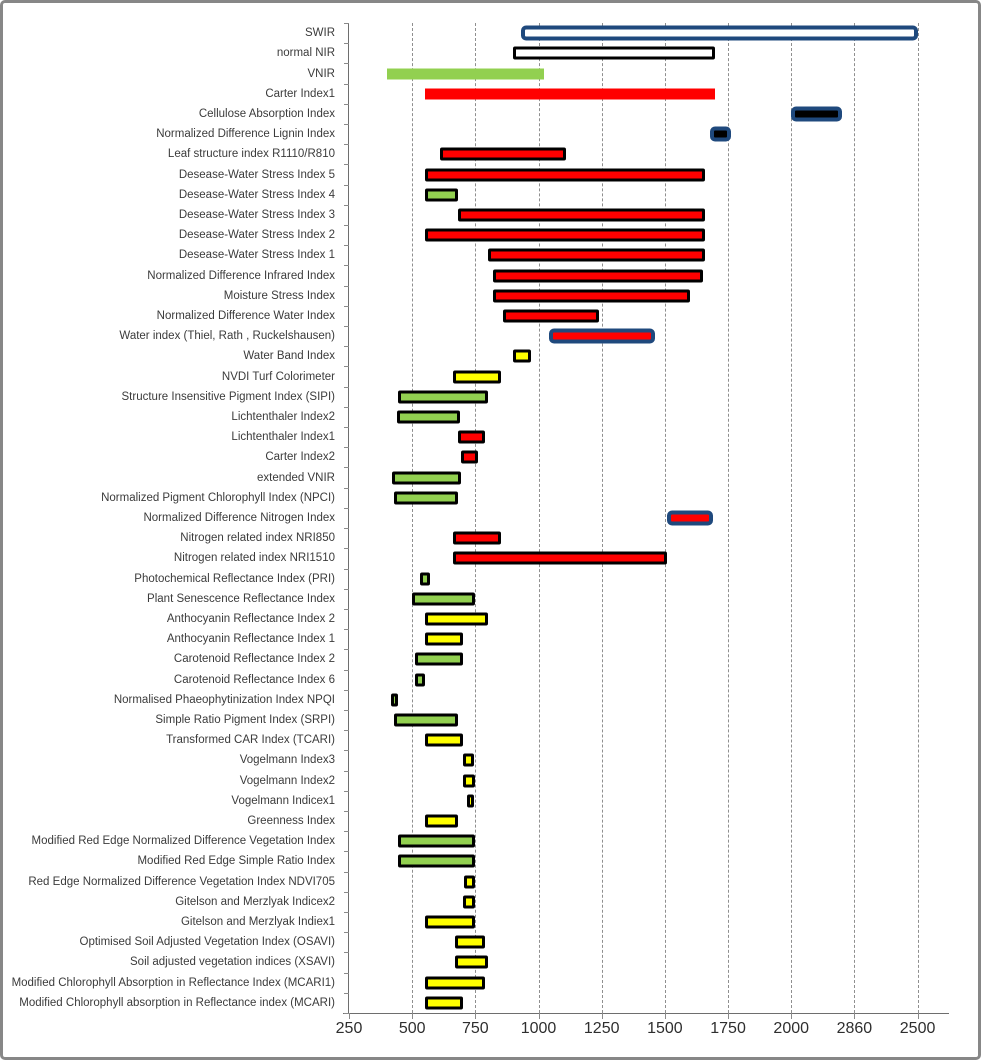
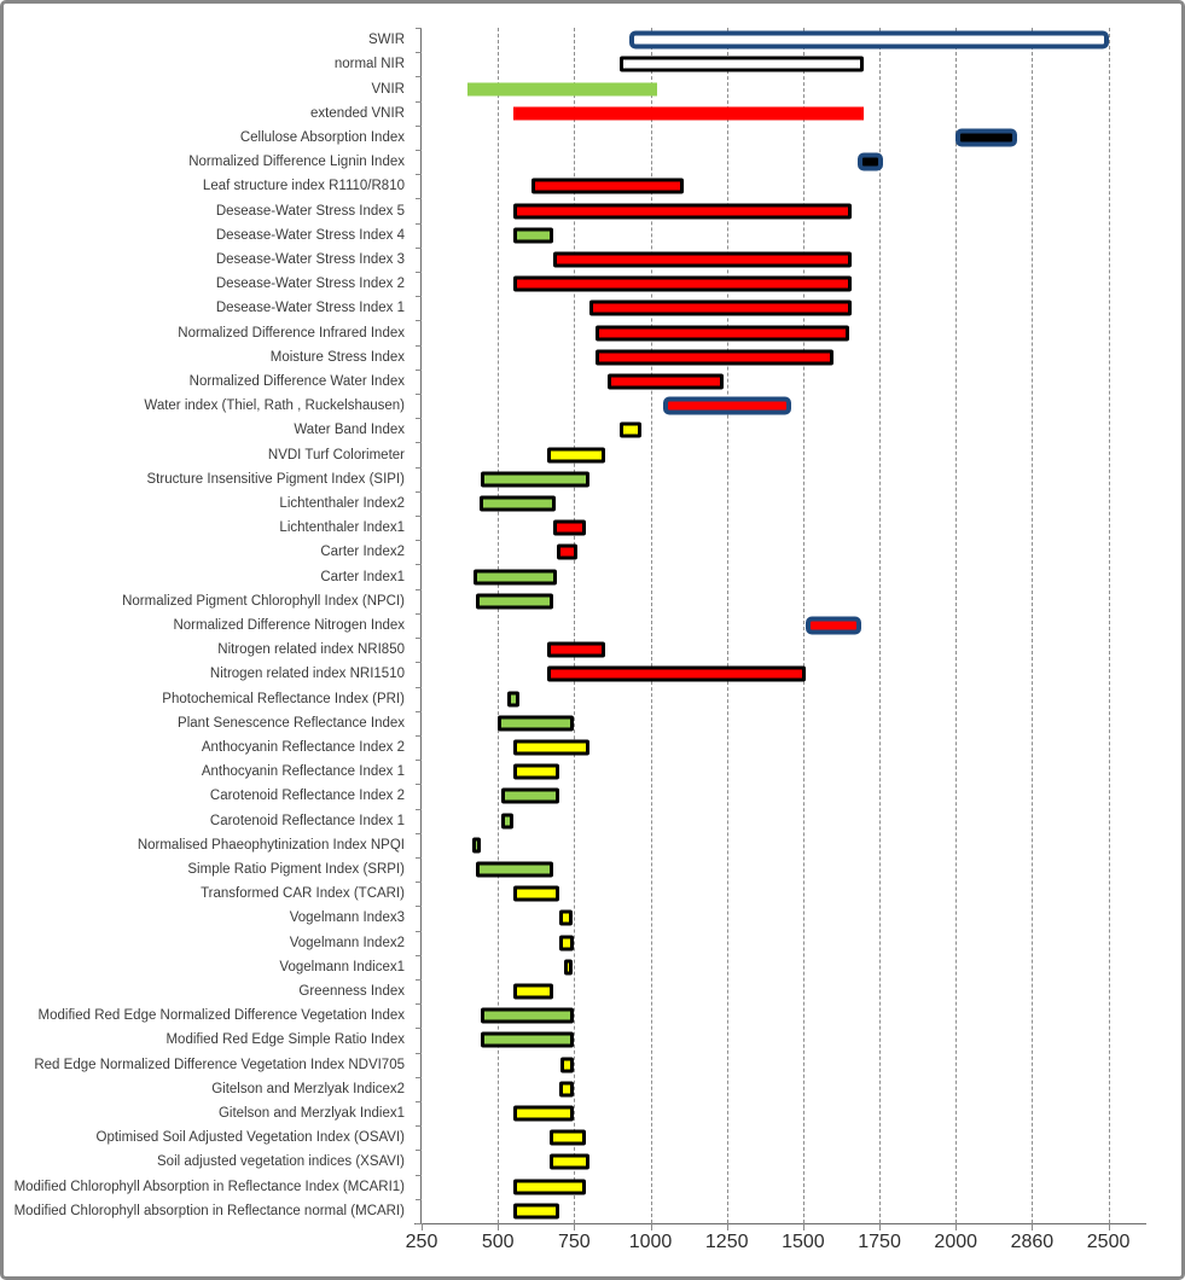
  SWIR
  normal NIR
  VNIR
- Carter Index1
+ extended VNIR
  Cellulose Absorption Index
  Normalized Difference Lignin Index
  Leaf structure index R1110/R810
  Desease-Water Stress Index 5
  Desease-Water Stress Index 4
  Desease-Water Stress Index 3
  Desease-Water Stress Index 2
  Desease-Water Stress Index 1
  Normalized Difference Infrared Index
  Moisture Stress Index
  Normalized Difference Water Index
  Water index (Thiel, Rath , Ruckelshausen)
  Water Band Index
  NVDI Turf Colorimeter
  Structure Insensitive Pigment Index (SIPI)
  Lichtenthaler Index2
  Lichtenthaler Index1
  Carter Index2
- extended VNIR
+ Carter Index1
  Normalized Pigment Chlorophyll Index (NPCI)
  Normalized Difference Nitrogen Index
  Nitrogen related index NRI850
  Nitrogen related index NRI1510
  Photochemical Reflectance Index (PRI)
  Plant Senescence Reflectance Index
  Anthocyanin Reflectance Index 2
  Anthocyanin Reflectance Index 1
  Carotenoid Reflectance Index 2
- Carotenoid Reflectance Index 6
+ Carotenoid Reflectance Index 1
  Normalised Phaeophytinization Index NPQI
  Simple Ratio Pigment Index (SRPI)
  Transformed CAR Index (TCARI)
  Vogelmann Index3
  Vogelmann Index2
  Vogelmann Indicex1
  Greenness Index
  Modified Red Edge Normalized Difference Vegetation Index
  Modified Red Edge Simple Ratio Index
  Red Edge Normalized Difference Vegetation Index NDVI705
  Gitelson and Merzlyak Indicex2
  Gitelson and Merzlyak Indiex1
  Optimised Soil Adjusted Vegetation Index (OSAVI)
  Soil adjusted vegetation indices (XSAVI)
  Modified Chlorophyll Absorption in Reflectance Index (MCARI1)
- Modified Chlorophyll absorption in Reflectance index (MCARI)
+ Modified Chlorophyll absorption in Reflectance normal (MCARI)
  250
  500
  750
  1000
  1250
  1500
  1750
  2000
  2860
  2500
